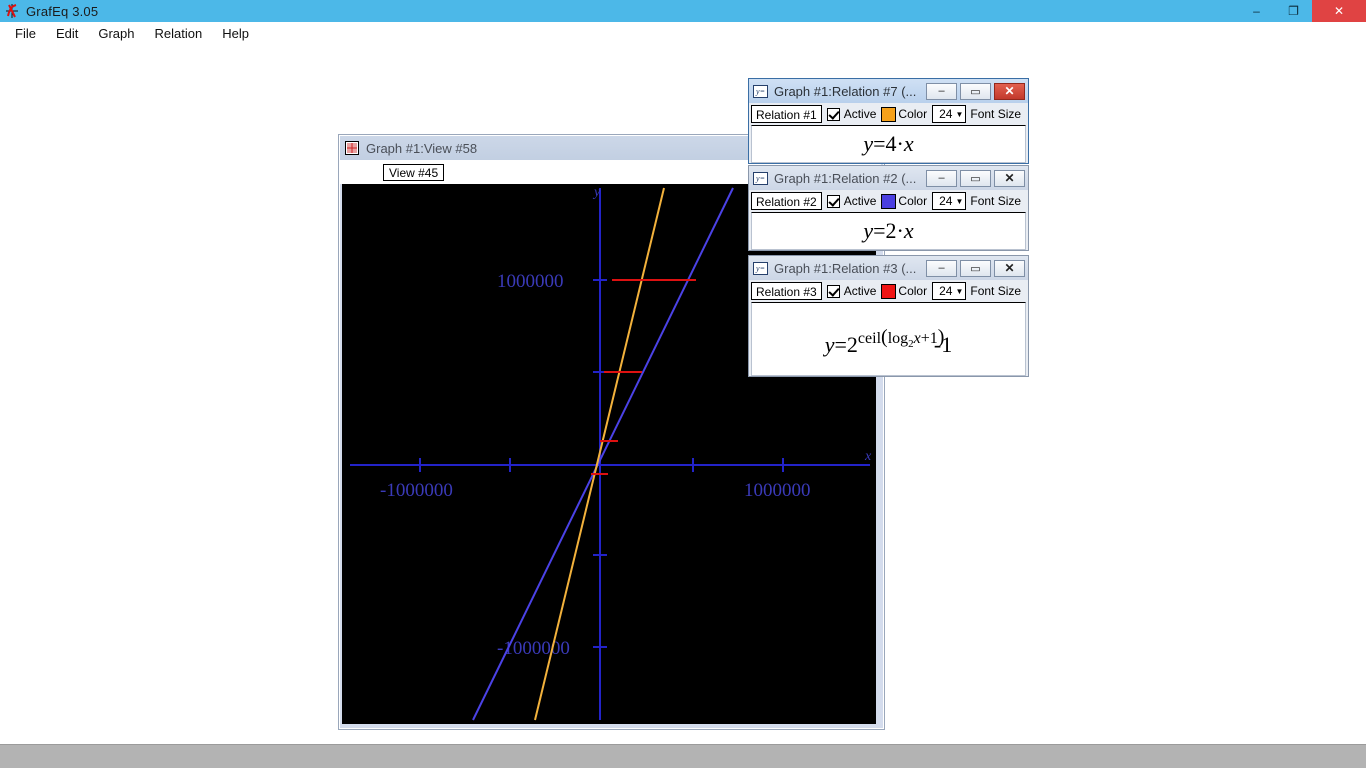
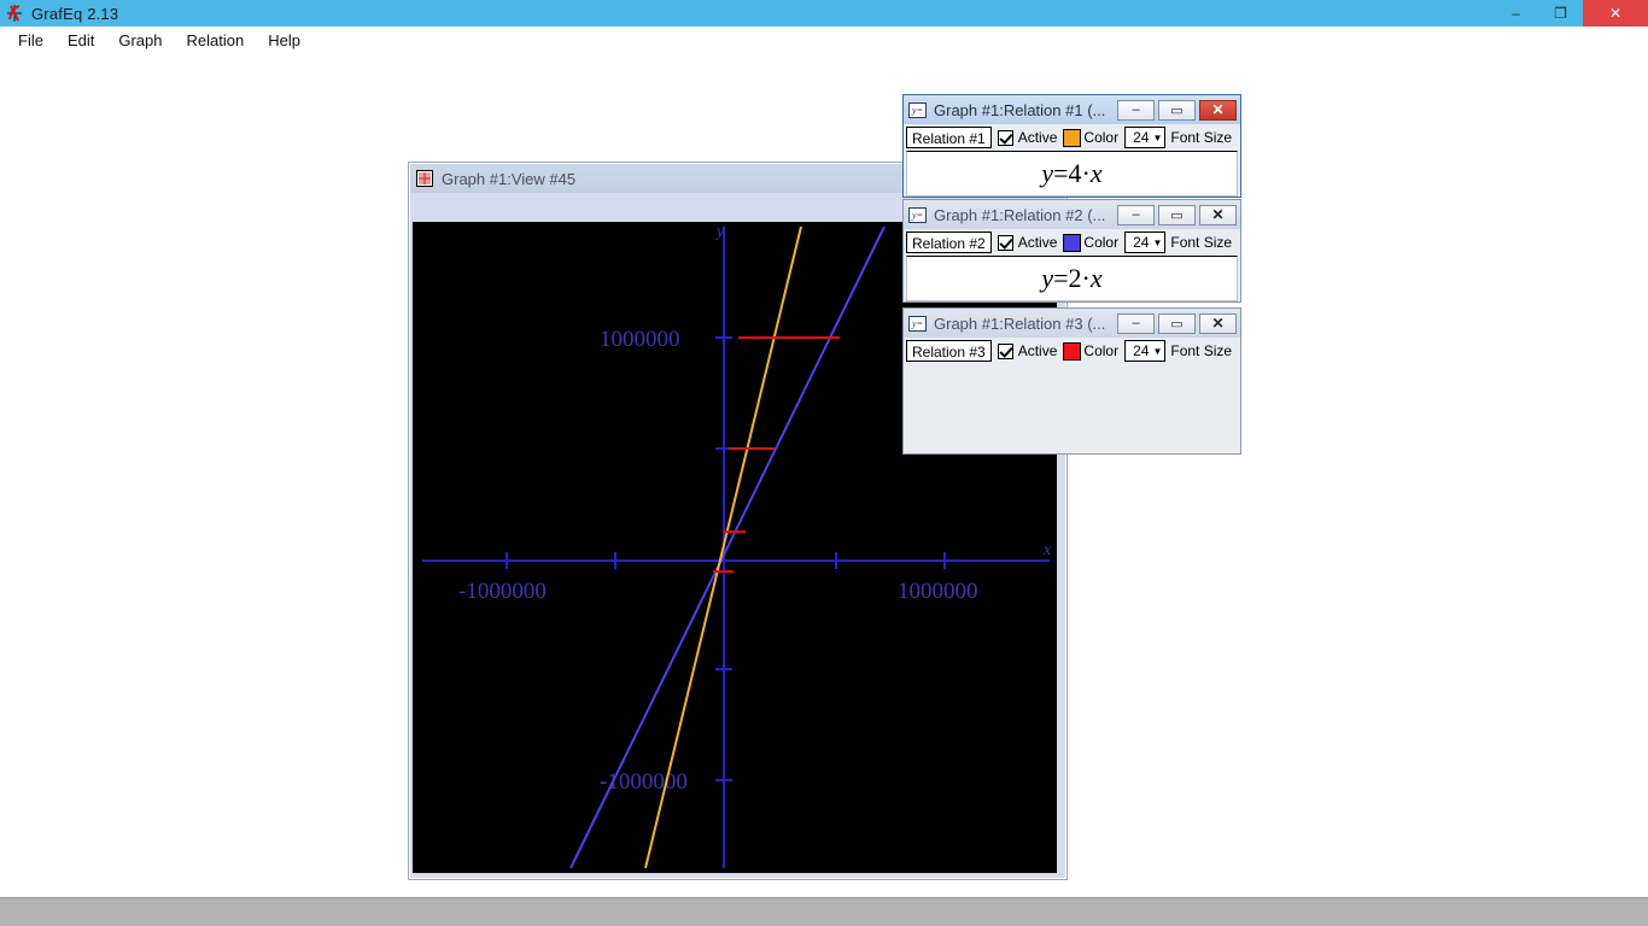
- GrafEq 3.05
+ GrafEq 2.13
  –
  ❐
  ✕
  File
  Edit
  Graph
  Relation
  Help
- Graph #1:View #58
+ Graph #1:View #45
- View #45
  -1000000
  1000000
  1000000
  -000000
  x
  y
  y=
- Graph #1:Relation #7 (...
+ Graph #1:Relation #1 (...
  –
  ▭
  ✕
  Relation #1
  Active
  Color
  24
  ▼
  Font Size
  y=4·x
  y=
  Graph #1:Relation #2 (...
  –
  ▭
  ✕
  Relation #2
  Active
  Color
  24
  ▼
  Font Size
  y=2·x
  y=
  Graph #1:Relation #3 (...
  –
  ▭
  ✕
  Relation #3
  Active
  Color
  24
  ▼
  Font Size
- y=2
- ceil(log2x+1)
- -1
